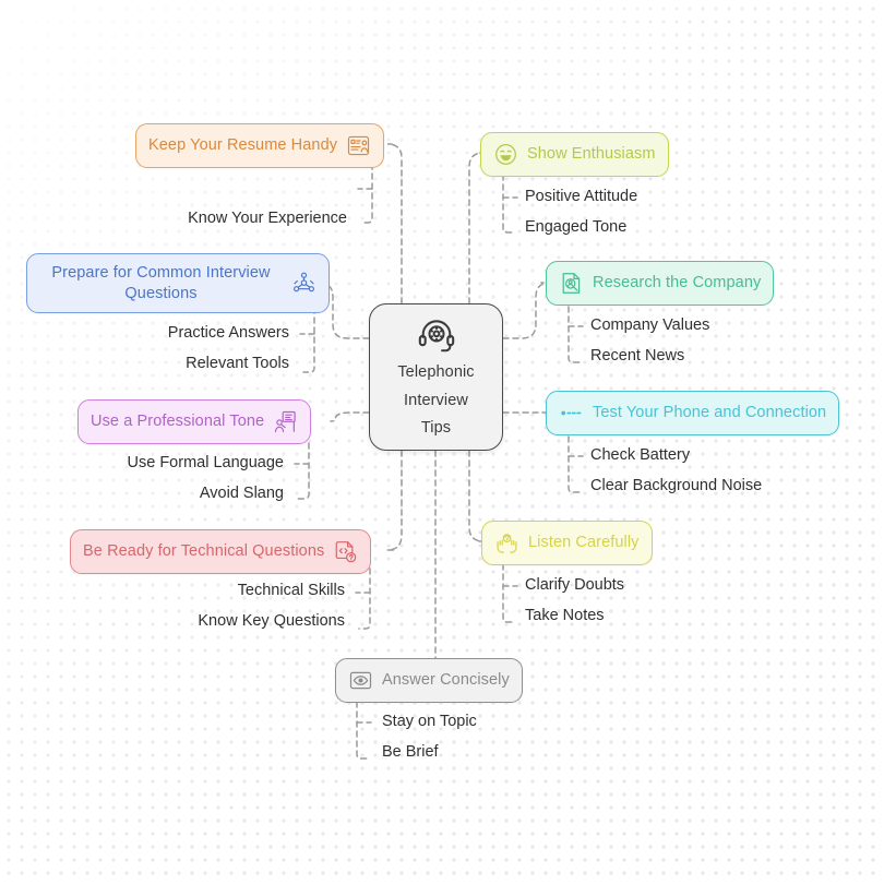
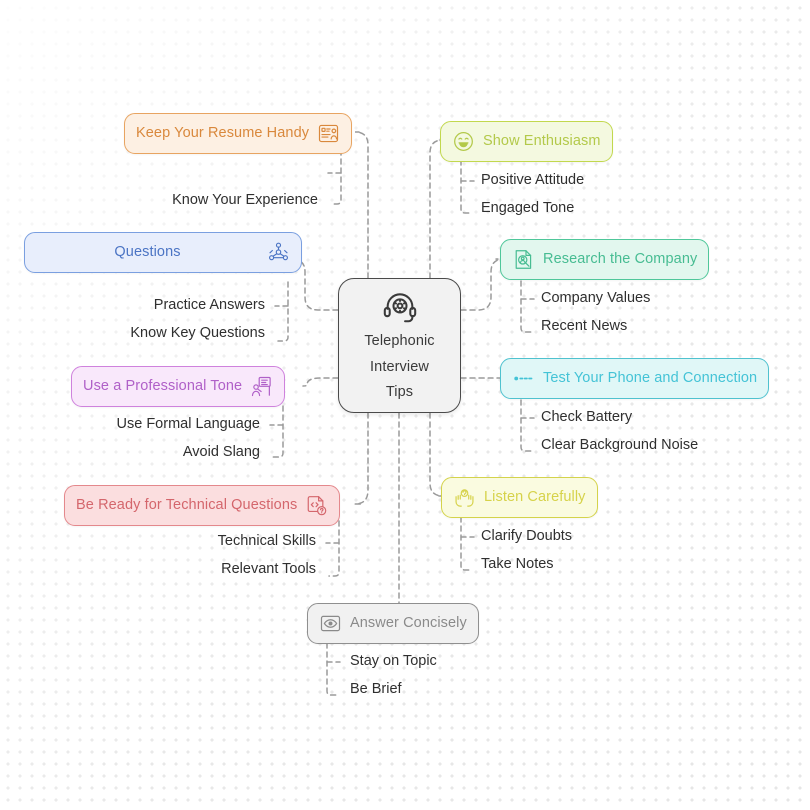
  Telephonic
  Interview
  Tips
  Keep Your Resume Handy
  Know Your Experience
- Prepare for Common Interview
  Questions
  Practice Answers
- Relevant Tools
+ Know Key Questions
  Use a Professional Tone
  Use Formal Language
  Avoid Slang
  Be Ready for Technical Questions
  Technical Skills
- Know Key Questions
+ Relevant Tools
  Show Enthusiasm
  Positive Attitude
  Engaged Tone
  Research the Company
  Company Values
  Recent News
  Test Your Phone and Connection
  Check Battery
  Clear Background Noise
  Listen Carefully
  Clarify Doubts
  Take Notes
  Answer Concisely
  Stay on Topic
  Be Brief
